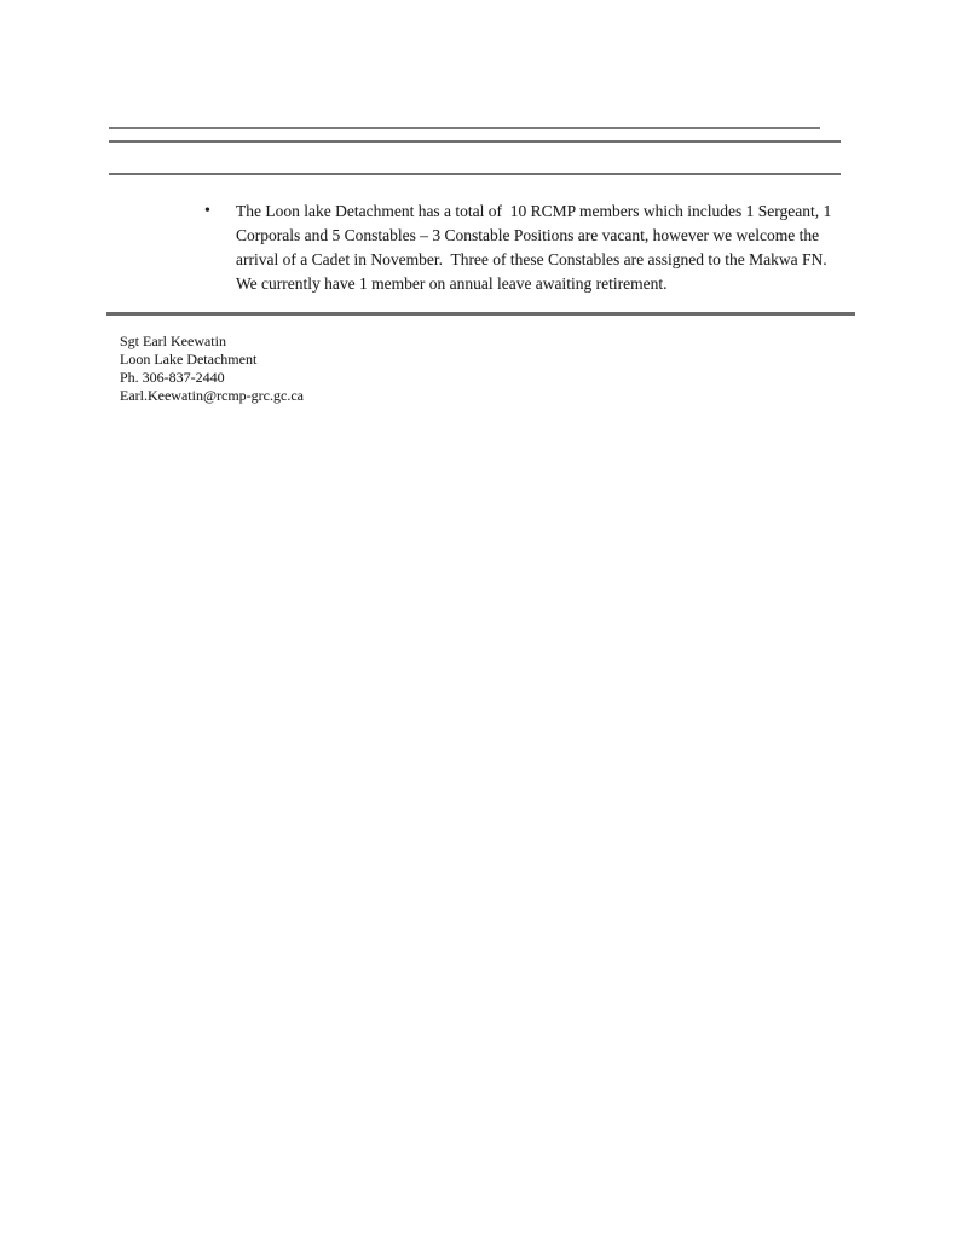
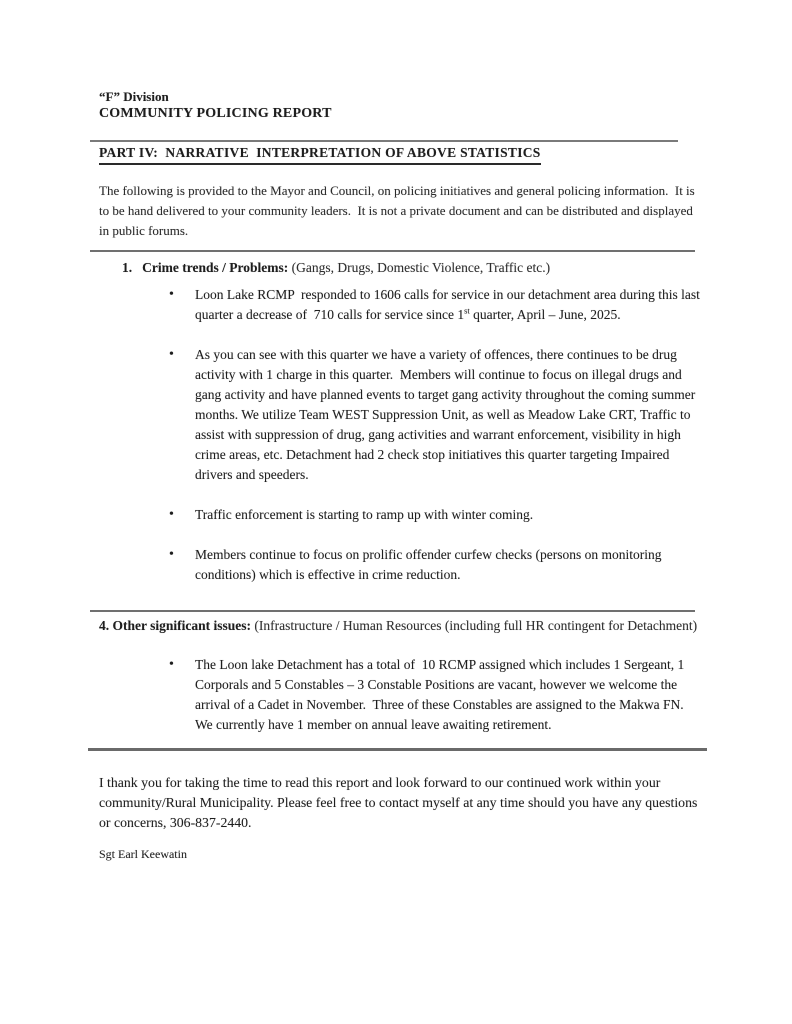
+ “F” Division
+ COMMUNITY POLICING REPORT
+ PART IV: NARRATIVE INTERPRETATION OF ABOVE STATISTICS
+ The following is provided to the Mayor and Council, on policing initiatives and general policing information. It is to be hand delivered to your community leaders. It is not a private document and can be distributed and displayed in public forums.
+ 1. Crime trends / Problems: (Gangs, Drugs, Domestic Violence, Traffic etc.)
+ Loon Lake RCMP responded to 1606 calls for service in our detachment area during this last quarter a decrease of 710 calls for service since 1st quarter, April – June, 2025.
+ As you can see with this quarter we have a variety of offences, there continues to be drug activity with 1 charge in this quarter. Members will continue to focus on illegal drugs and gang activity and have planned events to target gang activity throughout the coming summer months. We utilize Team WEST Suppression Unit, as well as Meadow Lake CRT, Traffic to assist with suppression of drug, gang activities and warrant enforcement, visibility in high crime areas, etc. Detachment had 2 check stop initiatives this quarter targeting Impaired drivers and speeders.
+ Traffic enforcement is starting to ramp up with winter coming.
+ Members continue to focus on prolific offender curfew checks (persons on monitoring conditions) which is effective in crime reduction.
+ 4. Other significant issues: (Infrastructure / Human Resources (including full HR contingent for Detachment)
- The Loon lake Detachment has a total of 10 RCMP members which includes 1 Sergeant, 1 Corporals and 5 Constables – 3 Constable Positions are vacant, however we welcome the arrival of a Cadet in November. Three of these Constables are assigned to the Makwa FN. We currently have 1 member on annual leave awaiting retirement.
+ The Loon lake Detachment has a total of 10 RCMP assigned which includes 1 Sergeant, 1 Corporals and 5 Constables – 3 Constable Positions are vacant, however we welcome the arrival of a Cadet in November. Three of these Constables are assigned to the Makwa FN. We currently have 1 member on annual leave awaiting retirement.
+ I thank you for taking the time to read this report and look forward to our continued work within your community/Rural Municipality. Please feel free to contact myself at any time should you have any questions or concerns, 306-837-2440.
  Sgt Earl Keewatin
- Loon Lake Detachment
- Ph. 306-837-2440
- Earl.Keewatin@rcmp-grc.gc.ca
